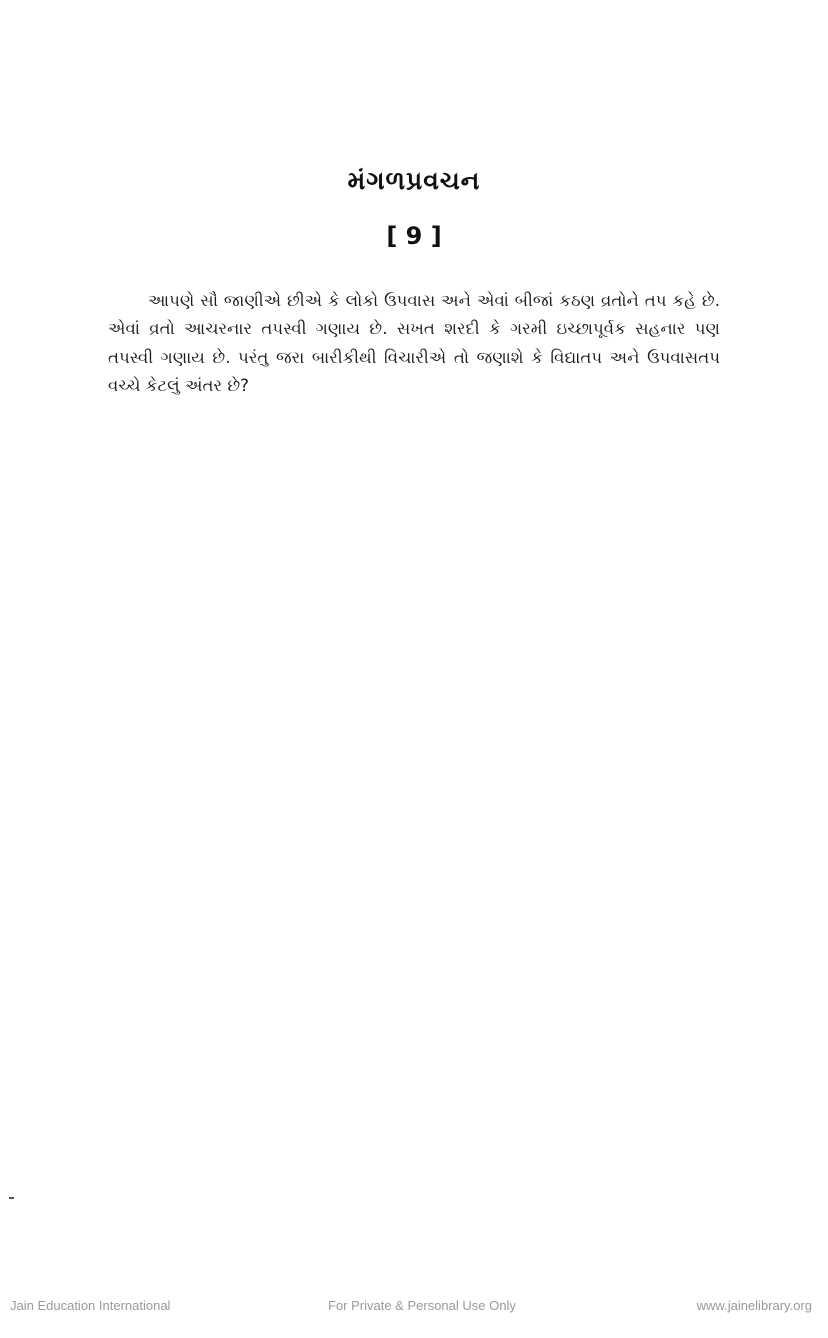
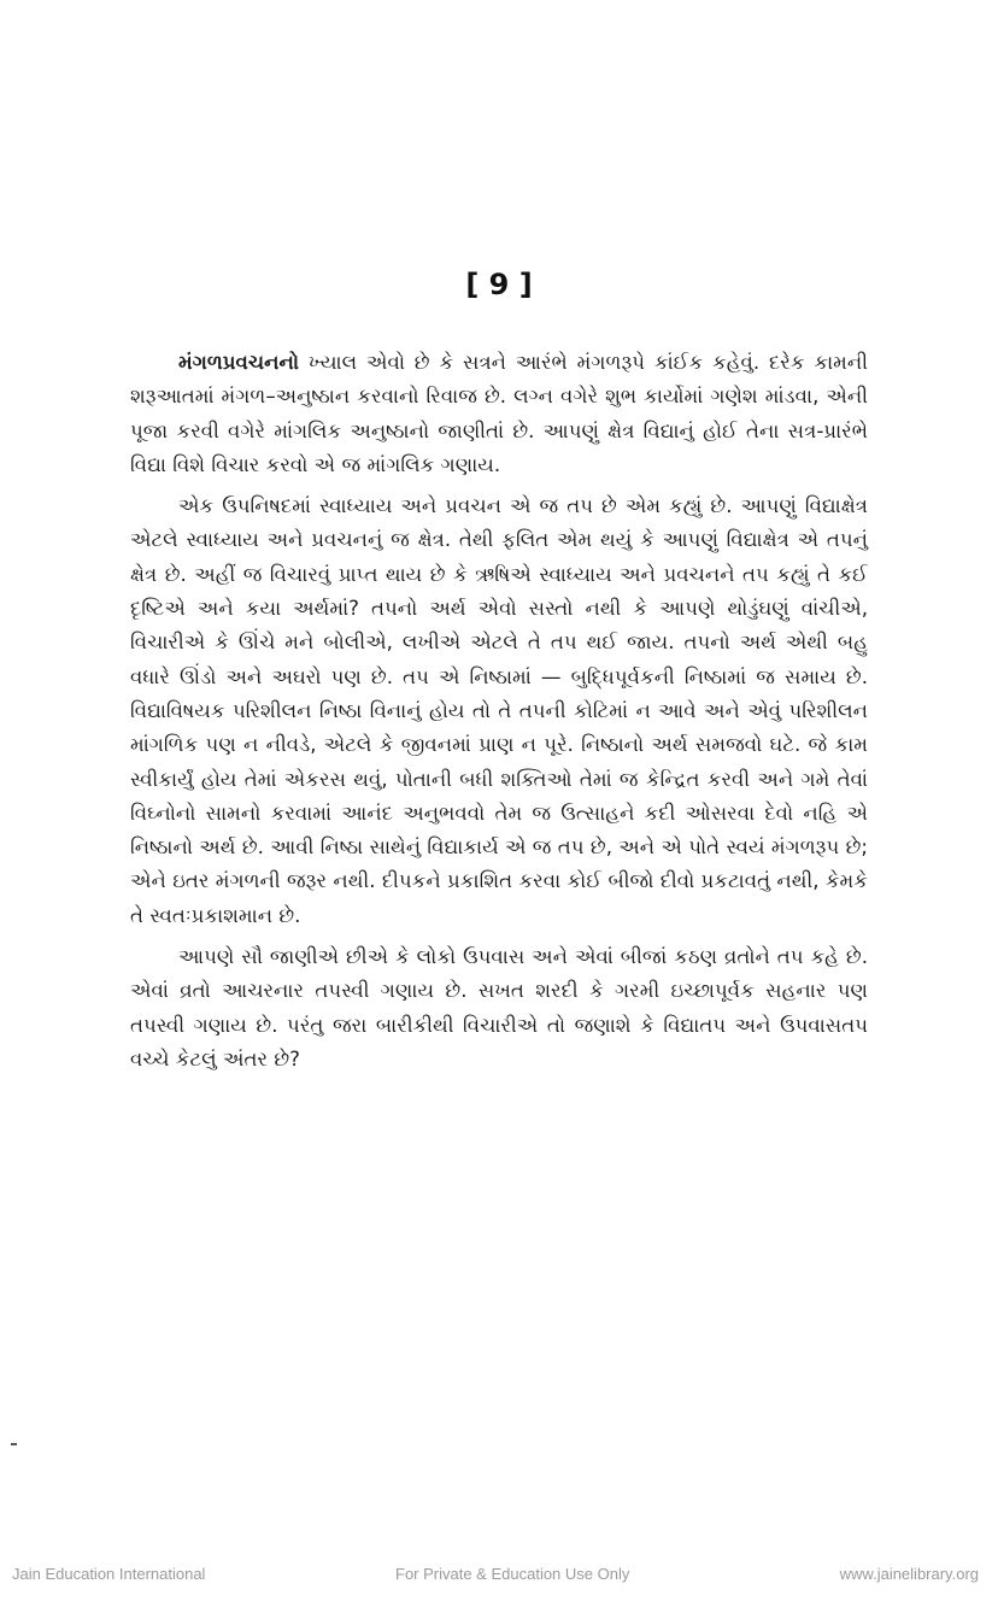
- મંગળપ્રવચન
  [ 9 ]
+ મંગળપ્રવચનનો ખ્યાલ એવો છે કે સત્રને આરંભે મંગળરૂપે કાંઈક કહેવું. દરેક કામની શરૂઆતમાં મંગળ–અનુષ્ઠાન કરવાનો રિવાજ છે. લગ્ન વગેરે શુભ કાર્યોમાં ગણેશ માંડવા, એની પૂજા કરવી વગેરે માંગલિક અનુષ્ઠાનો જાણીતાં છે. આપણું ક્ષેત્ર વિદ્યાનું હોઈ તેના સત્ર-પ્રારંભે વિદ્યા વિશે વિચાર કરવો એ જ માંગલિક ગણાય.
+ એક ઉપનિષદમાં સ્વાધ્યાય અને પ્રવચન એ જ તપ છે એમ કહ્યું છે. આપણું વિદ્યાક્ષેત્ર એટલે સ્વાધ્યાય અને પ્રવચનનું જ ક્ષેત્ર. તેથી ફલિત એમ થયું કે આપણું વિદ્યાક્ષેત્ર એ તપનું ક્ષેત્ર છે. અહીં જ વિચારવું પ્રાપ્ત થાય છે કે ઋષિએ સ્વાધ્યાય અને પ્રવચનને તપ કહ્યું તે કઈ દૃષ્ટિએ અને કયા અર્થમાં? તપનો અર્થ એવો સસ્તો નથી કે આપણે થોડુંઘણું વાંચીએ, વિચારીએ કે ઊંચે મને બોલીએ, લખીએ એટલે તે તપ થઈ જાય. તપનો અર્થ એથી બહુ વધારે ઊંડો અને અઘરો પણ છે. તપ એ નિષ્ઠામાં — બુદ્ધિપૂર્વકની નિષ્ઠામાં જ સમાય છે. વિદ્યાવિષયક પરિશીલન નિષ્ઠા વિનાનું હોય તો તે તપની કોટિમાં ન આવે અને એવું પરિશીલન માંગળિક પણ ન નીવડે, એટલે કે જીવનમાં પ્રાણ ન પૂરે. નિષ્ઠાનો અર્થ સમજવો ઘટે. જે કામ સ્વીકાર્યું હોય તેમાં એકરસ થવું, પોતાની બધી શક્તિઓ તેમાં જ કેન્દ્રિત કરવી અને ગમે તેવાં વિઘ્નોનો સામનો કરવામાં આનંદ અનુભવવો તેમ જ ઉત્સાહને કદી ઓસરવા દેવો નહિ એ નિષ્ઠાનો અર્થ છે. આવી નિષ્ઠા સાથેનું વિદ્યાકાર્ય એ જ તપ છે, અને એ પોતે સ્વયં મંગળરૂપ છે; એને ઇતર મંગળની જરૂર નથી. દીપકને પ્રકાશિત કરવા કોઈ બીજો દીવો પ્રકટાવતું નથી, કેમકે તે સ્વતઃપ્રકાશમાન છે.
  આપણે સૌ જાણીએ છીએ કે લોકો ઉપવાસ અને એવાં બીજાં કઠણ વ્રતોને તપ કહે છે. એવાં વ્રતો આચરનાર તપસ્વી ગણાય છે. સખત શરદી કે ગરમી ઇચ્છાપૂર્વક સહનાર પણ તપસ્વી ગણાય છે. પરંતુ જરા બારીકીથી વિચારીએ તો જણાશે કે વિદ્યાતપ અને ઉપવાસતપ વચ્ચે કેટલું અંતર છે?
  Jain Education International
- For Private & Personal Use Only
+ For Private & Education Use Only
  www.jainelibrary.org
